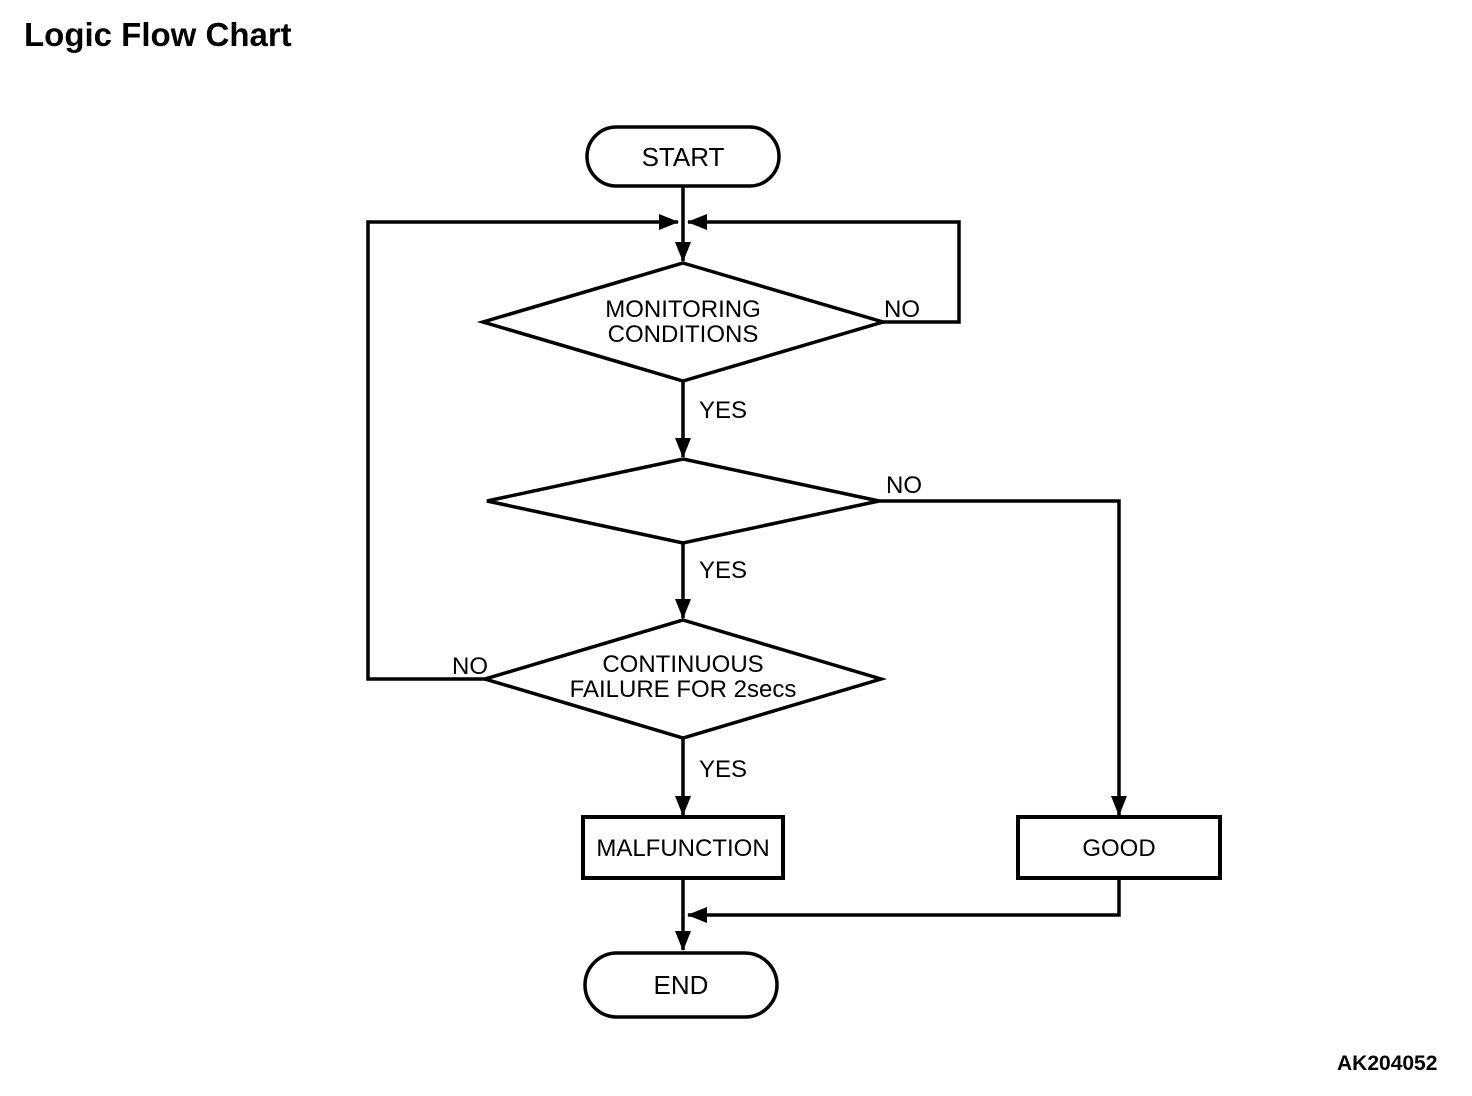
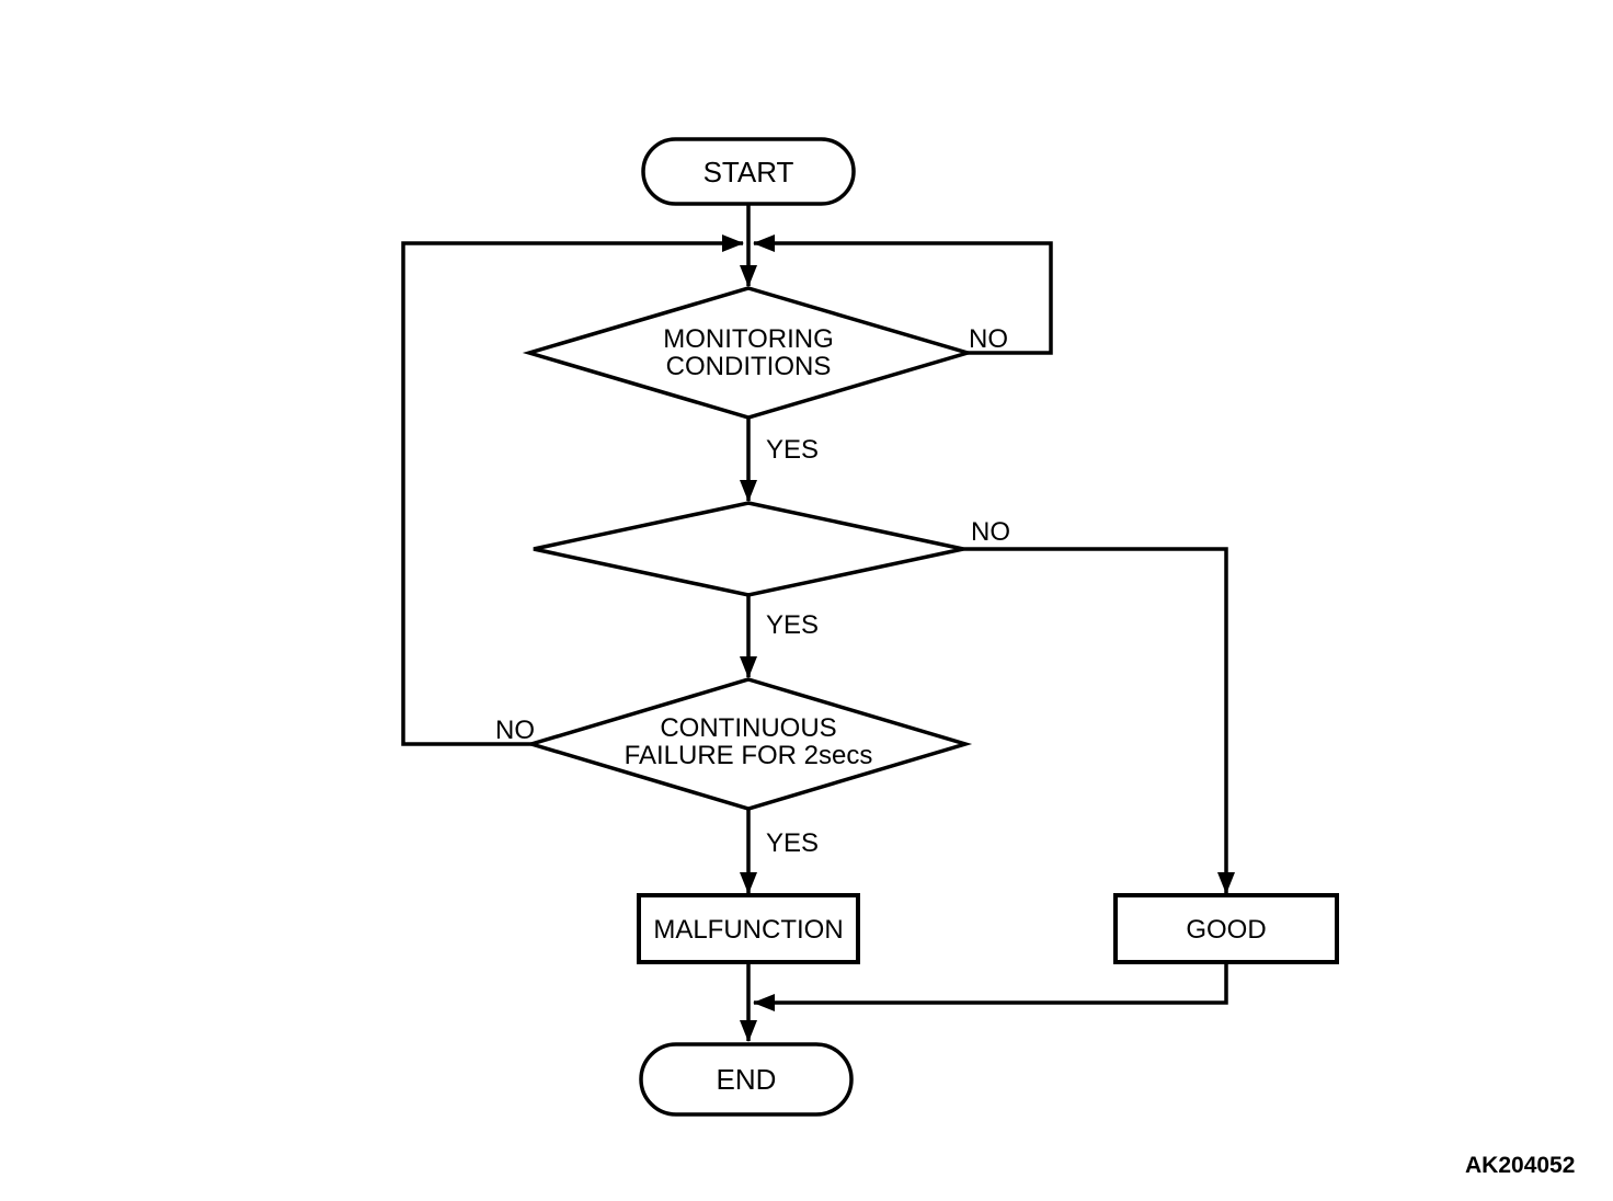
- Logic Flow Chart
  START
  MONITORING
  CONDITIONS
  NO
  YES
  NO
  YES
  CONTINUOUS
  FAILURE FOR 2secs
  NO
  YES
  MALFUNCTION
  GOOD
  END
  AK204052
